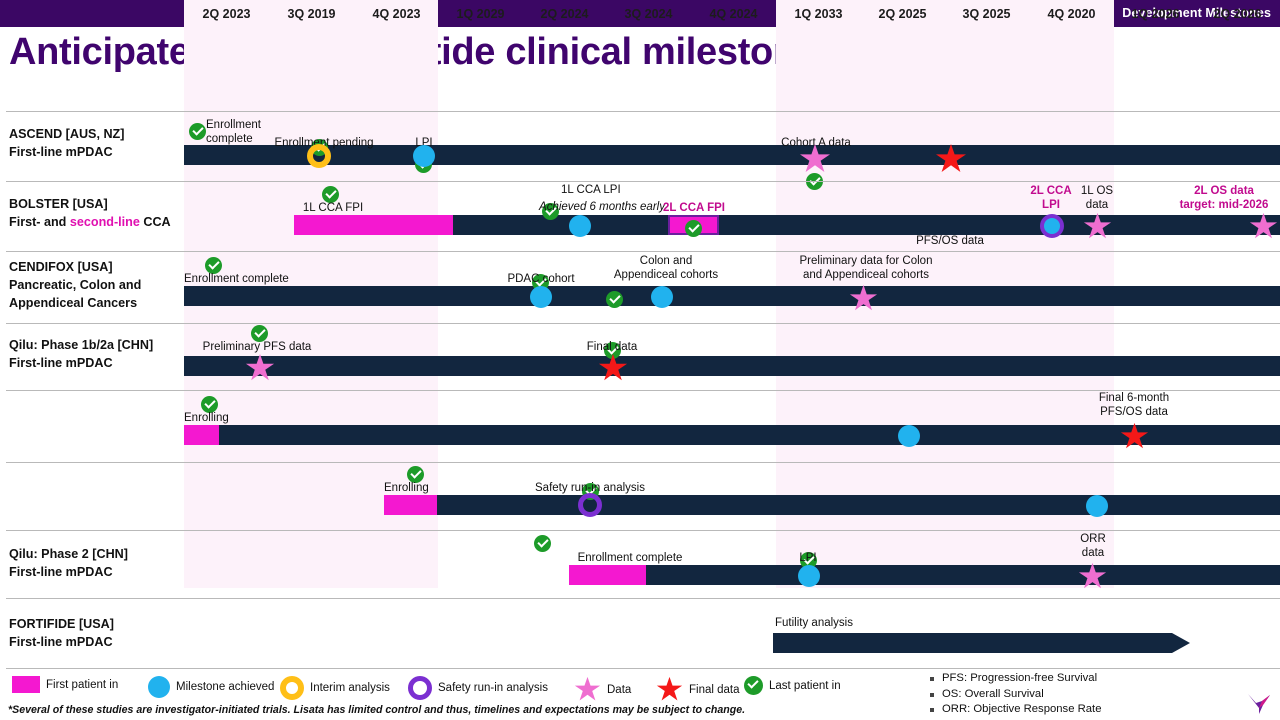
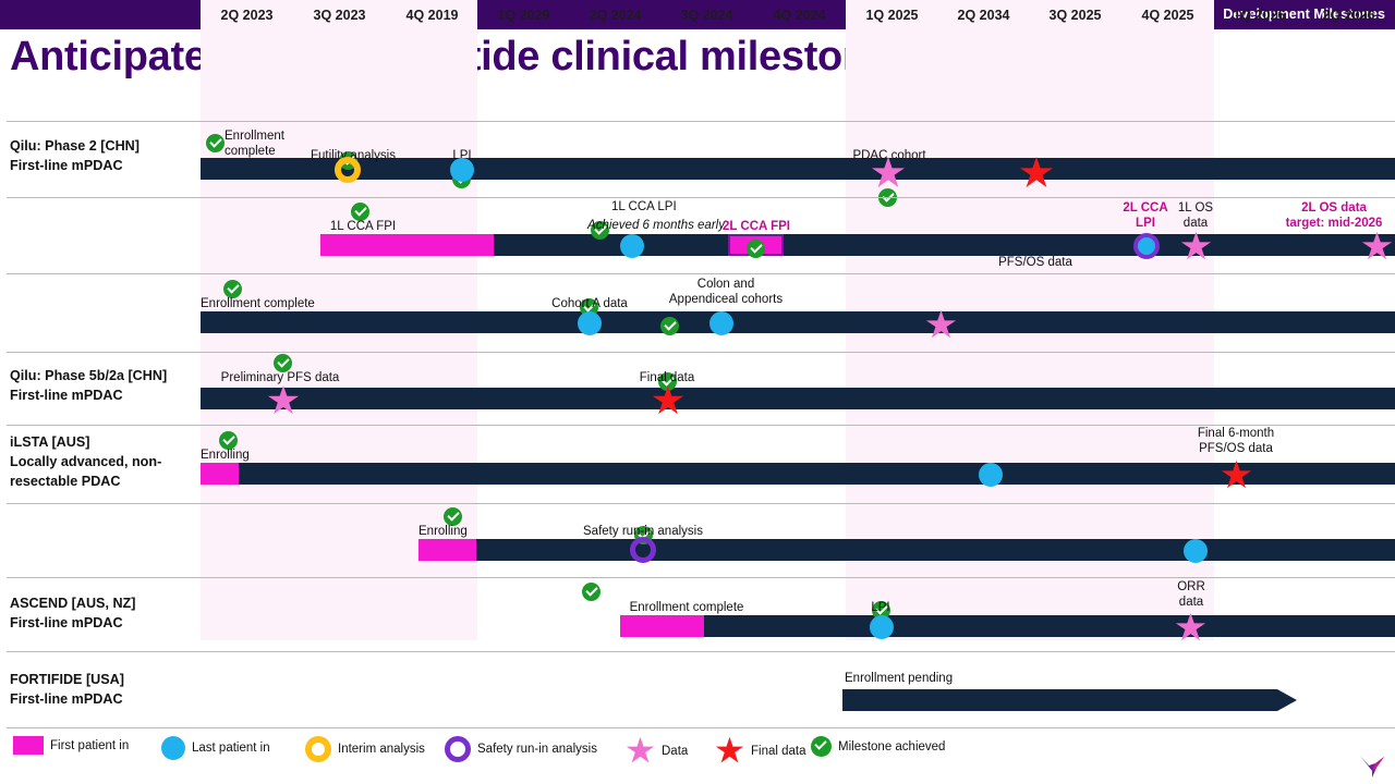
  Development Milestones
  2Q 2023
- 3Q 2019
+ 3Q 2023
- 4Q 2023
+ 4Q 2019
  1Q 2029
  2Q 2024
  3Q 2024
  4Q 2024
- 1Q 2033
+ 1Q 2025
- 2Q 2025
+ 2Q 2034
  3Q 2025
- 4Q 2020
+ 4Q 2025
  1Q 2026
  2Q 2026
- ASCEND [AUS, NZ]
+ Qilu: Phase 2 [CHN]
  First-line mPDAC
  Enrollment
  complete
- Enrollment pending
+ Futility analysis
  LPI
- Cohort A data
+ PDAC cohort
  PFS/OS data
- BOLSTER [USA]
- First- and second-line CCA
  1L CCA FPI
  1L CCA LPI
  Achieved 6 months early
  2L CCA FPI
  2L CCA
  LPI
  1L OS
  data
  2L OS data
  target: mid-2026
- CENDIFOX [USA]
- Pancreatic, Colon and
- Appendiceal Cancers
  Enrollment complete
- PDAC cohort
+ Cohort A data
  Colon and
  Appendiceal cohorts
- Preliminary data for Colon
- and Appendiceal cohorts
- Qilu: Phase 1b/2a [CHN]
+ Qilu: Phase 5b/2a [CHN]
  First-line mPDAC
  Preliminary PFS data
  Final data
+ iLSTA [AUS]
+ Locally advanced, non-
+ resectable PDAC
  Enrolling
  Final 6-month
  PFS/OS data
  Enrolling
  Safety run-in analysis
- Qilu: Phase 2 [CHN]
+ ASCEND [AUS, NZ]
  First-line mPDAC
  Enrollment complete
  LPI
  ORR
  data
  FORTIFIDE [USA]
  First-line mPDAC
- Futility analysis
+ Enrollment pending
  First patient in
- Milestone achieved
+ Last patient in
  Interim analysis
  Safety run-in analysis
  Data
  Final data
- Last patient in
+ Milestone achieved
- *Several of these studies are investigator-initiated trials. Lisata has limited control and thus, timelines and expectations may be subject to change.
- PFS: Progression-free Survival
- OS: Overall Survival
- ORR: Objective Response Rate
